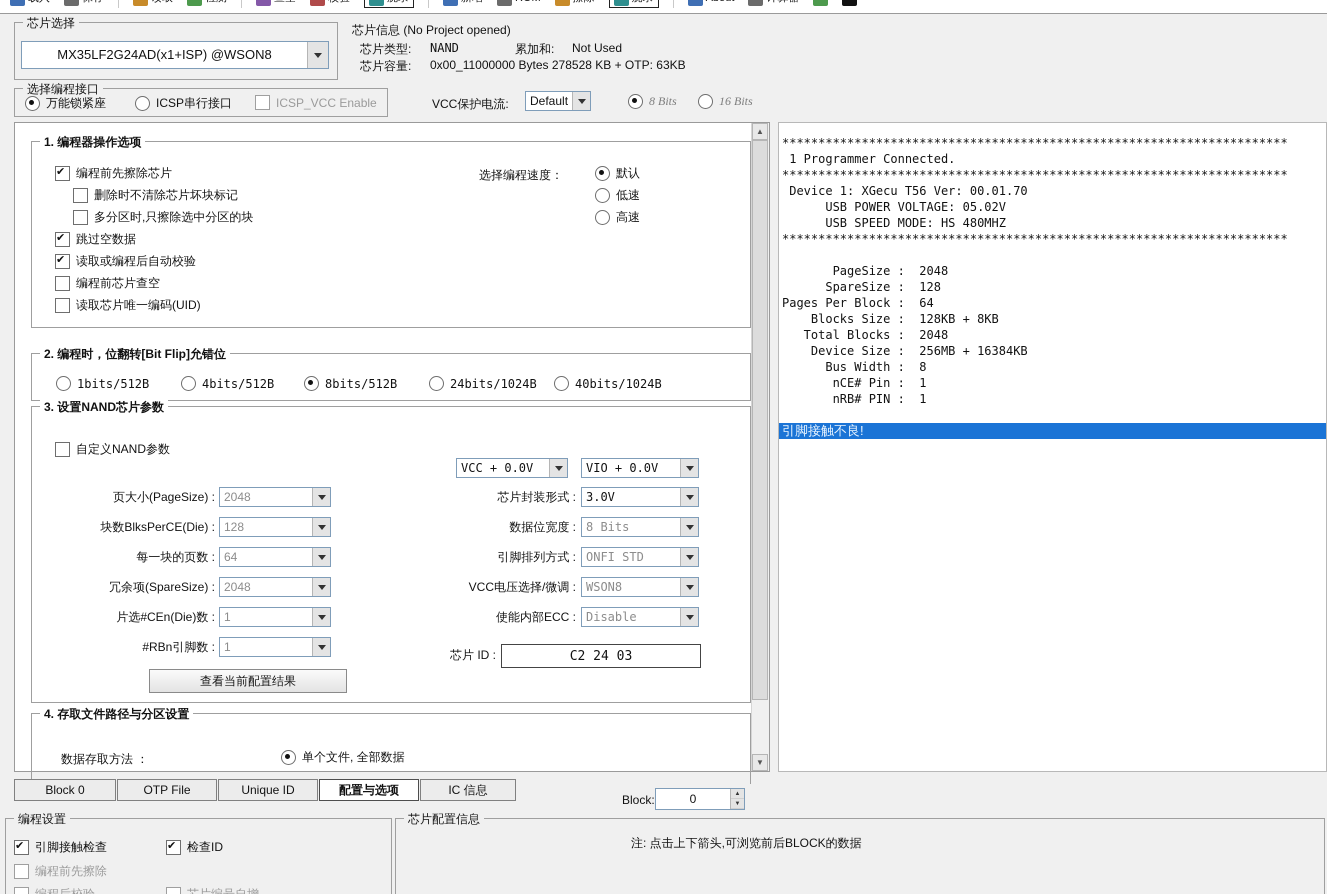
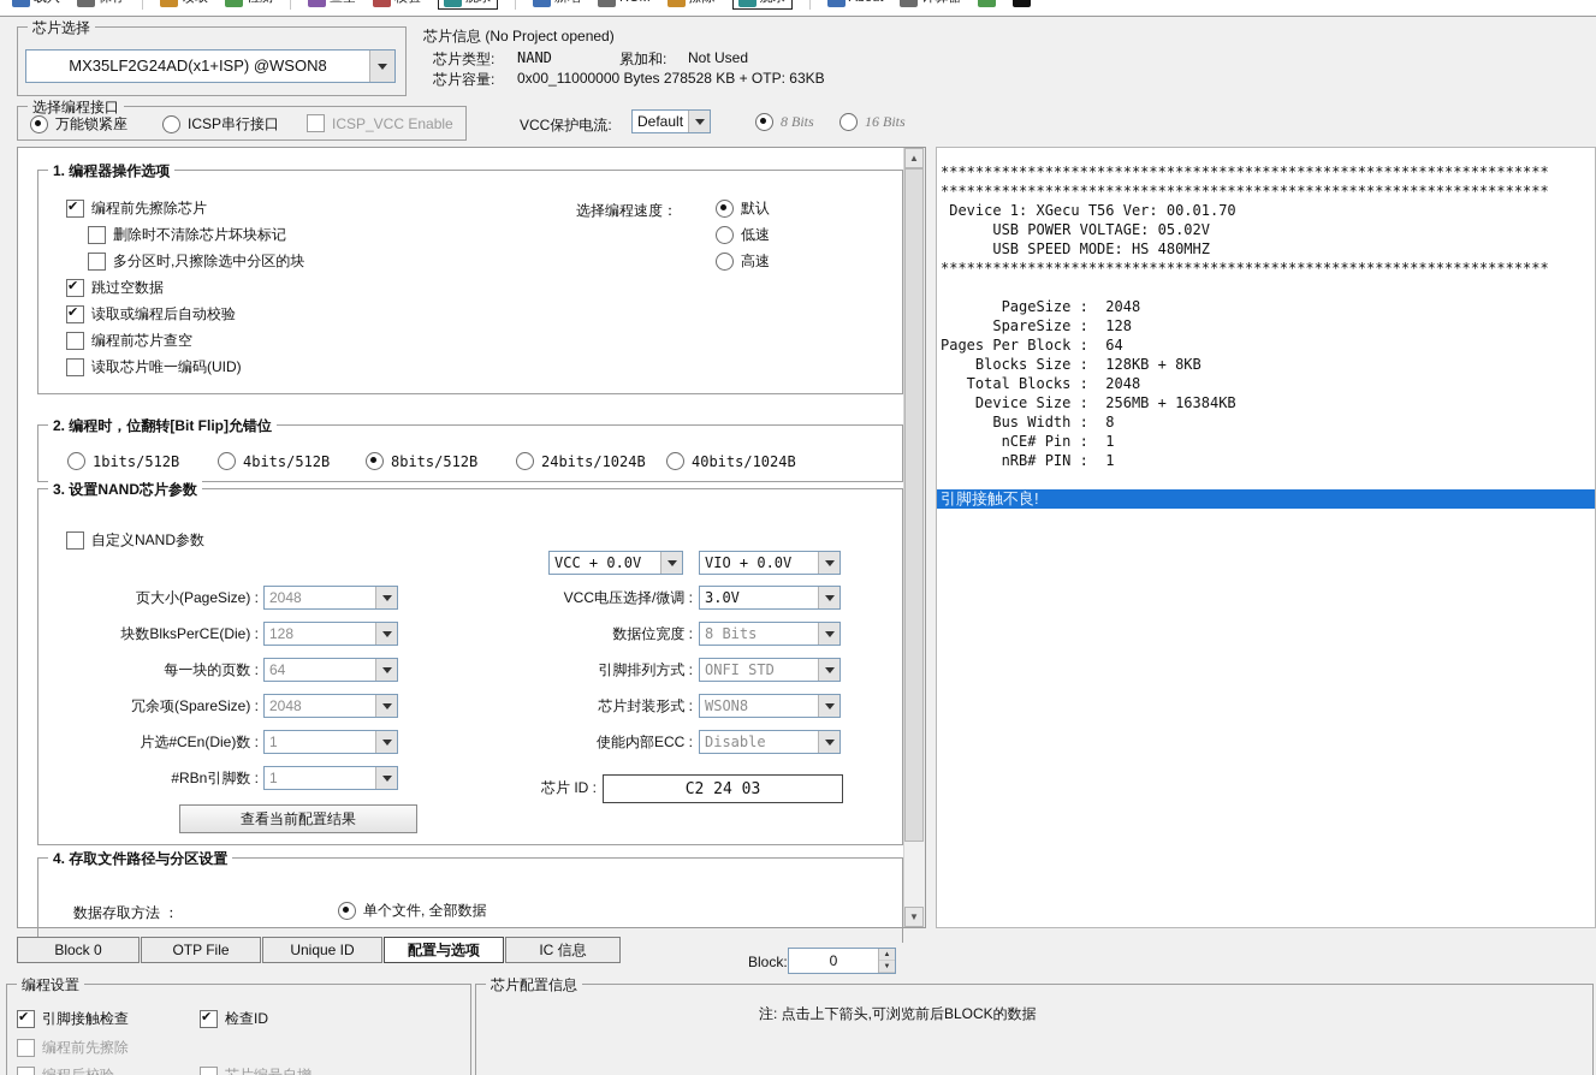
  芯片选择
  MX35LF2G24AD(x1+ISP) @WSON8
  芯片信息 (No Project opened)
  芯片类型:
  NAND
  累加和:
  Not Used
  芯片容量:
  0x00_11000000 Bytes 278528 KB + OTP: 63KB
  选择编程接口
  万能锁紧座
  ICSP串行接口
  ICSP_VCC Enable
  VCC保护电流:
  Default
  8 Bits
  16 Bits
  1. 编程器操作选项
  编程前先擦除芯片
  删除时不清除芯片坏块标记
  多分区时,只擦除选中分区的块
  跳过空数据
  读取或编程后自动校验
  编程前芯片查空
  读取芯片唯一编码(UID)
  选择编程速度：
  默认
  低速
  高速
  2. 编程时，位翻转[Bit Flip]允错位
  1bits/512B
  4bits/512B
  8bits/512B
  24bits/1024B
  40bits/1024B
  3. 设置NAND芯片参数
  自定义NAND参数
  VCC + 0.0V
  VIO + 0.0V
  页大小(PageSize) :
  2048
  块数BlksPerCE(Die) :
  128
  每一块的页数 :
  64
  冗余项(SpareSize) :
  2048
  片选#CEn(Die)数 :
  1
  #RBn引脚数 :
  1
- 芯片封装形式 :
+ VCC电压选择/微调 :
  3.0V
  数据位宽度 :
  8 Bits
  引脚排列方式 :
  ONFI STD
- VCC电压选择/微调 :
+ 芯片封装形式 :
  WSON8
  使能内部ECC :
  Disable
  芯片 ID :
  C2 24 03
  查看当前配置结果
  4. 存取文件路径与分区设置
  数据存取方法 ：
  单个文件, 全部数据
  ▲
  ▼
  **********************************************************************
- 1 Programmer Connected.
  **********************************************************************
  Device 1: XGecu T56 Ver: 00.01.70
  USB POWER VOLTAGE: 05.02V
  USB SPEED MODE: HS 480MHZ
  **********************************************************************
  PageSize : 2048
  SpareSize : 128
  Pages Per Block : 64
  Blocks Size : 128KB + 8KB
  Total Blocks : 2048
  Device Size : 256MB + 16384KB
  Bus Width : 8
  nCE# Pin : 1
  nRB# PIN : 1
  引脚接触不良!
  Block 0
  OTP File
  Unique ID
  配置与选项
  IC 信息
  Block:
  0
  编程设置
  引脚接触检查
  检查ID
  编程前先擦除
  芯片配置信息
  注: 点击上下箭头,可浏览前后BLOCK的数据
